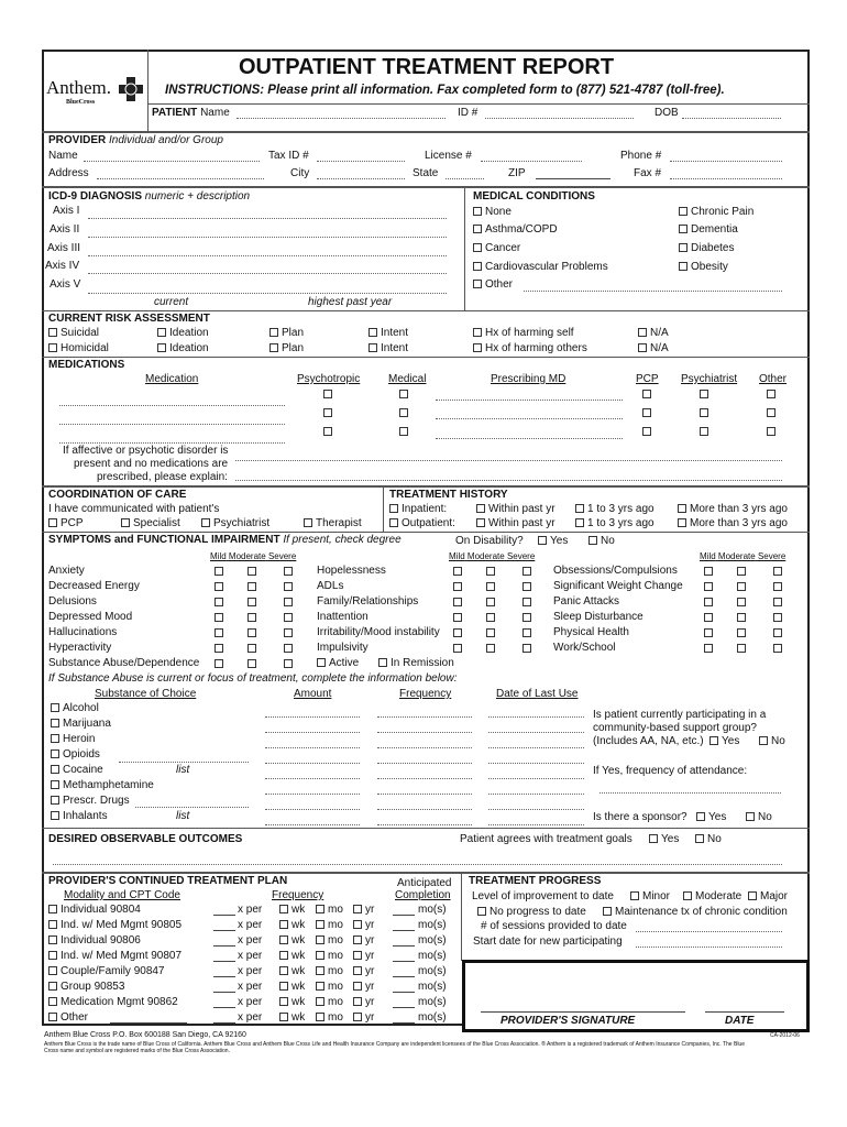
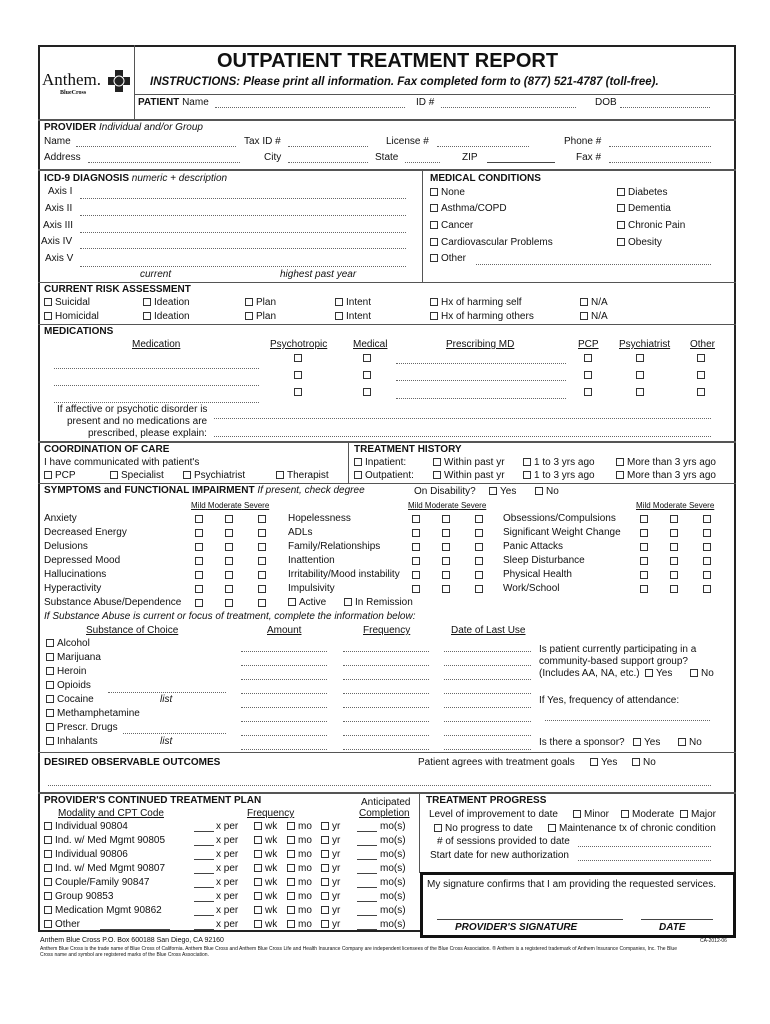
  Anthem.
  OUTPATIENT TREATMENT REPORT
  INSTRUCTIONS: Please print all information. Fax completed form to (877) 521-4787 (toll-free).
  PATIENT Name
  ID #
  DOB
  PROVIDER Individual and/or Group
  Name
  Tax ID #
  License #
  Phone #
  Address
  City
  State
  ZIP
  Fax #
  ICD-9 DIAGNOSIS numeric + description
  Axis I
  Axis II
  Axis III
  Axis IV
  Axis V
  current
  highest past year
  MEDICAL CONDITIONS
  None
  Asthma/COPD
  Cancer
  Cardiovascular Problems
  Other
- Chronic Pain
+ Diabetes
  Dementia
- Diabetes
+ Chronic Pain
  Obesity
  CURRENT RISK ASSESSMENT
  Suicidal
  Ideation
  Plan
  Intent
  Hx of harming self
  N/A
  Homicidal
  Ideation
  Plan
  Intent
  Hx of harming others
  N/A
  MEDICATIONS
  Medication
  Psychotropic
  Medical
  Prescribing MD
  PCP
  Psychiatrist
  Other
  If affective or psychotic disorder is
  present and no medications are
  prescribed, please explain:
  COORDINATION OF CARE
  I have communicated with patient's
  PCP
  Specialist
  Psychiatrist
  Therapist
  TREATMENT HISTORY
  Inpatient:
  Within past yr
  1 to 3 yrs ago
  More than 3 yrs ago
  Outpatient:
  Within past yr
  1 to 3 yrs ago
  More than 3 yrs ago
  SYMPTOMS and FUNCTIONAL IMPAIRMENT If present, check degree
  On Disability?
  Yes
  No
  Mild Moderate Severe
  Mild Moderate Severe
  Mild Moderate Severe
  Anxiety
  Decreased Energy
  Delusions
  Depressed Mood
  Hallucinations
  Hyperactivity
  Substance Abuse/Dependence
  Hopelessness
  ADLs
  Family/Relationships
  Inattention
  Irritability/Mood instability
  Impulsivity
  Active
  In Remission
  Obsessions/Compulsions
  Significant Weight Change
  Panic Attacks
  Sleep Disturbance
  Physical Health
  Work/School
  If Substance Abuse is current or focus of treatment, complete the information below:
  Substance of Choice
  Amount
  Frequency
  Date of Last Use
  Alcohol
  Marijuana
  Heroin
  Opioids
  Cocaine
  Methamphetamine
  Prescr. Drugs
  Inhalants
  list
  list
  Is patient currently participating in a
  community-based support group?
  (Includes AA, NA, etc.)
  Yes
  No
  If Yes, frequency of attendance:
  Is there a sponsor?
  Yes
  No
  DESIRED OBSERVABLE OUTCOMES
  Patient agrees with treatment goals
  Yes
  No
  PROVIDER'S CONTINUED TREATMENT PLAN
  Anticipated
  Modality and CPT Code
  Frequency
  Completion
  Individual 90804
  x per
  wk
  mo
  yr
  mo(s)
  Ind. w/ Med Mgmt 90805
  x per
  wk
  mo
  yr
  mo(s)
  Individual 90806
  x per
  wk
  mo
  yr
  mo(s)
  Ind. w/ Med Mgmt 90807
  x per
  wk
  mo
  yr
  mo(s)
  Couple/Family 90847
  x per
  wk
  mo
  yr
  mo(s)
  Group 90853
  x per
  wk
  mo
  yr
  mo(s)
  Medication Mgmt 90862
  x per
  wk
  mo
  yr
  mo(s)
  Other
  x per
  wk
  mo
  yr
  mo(s)
  TREATMENT PROGRESS
  Level of improvement to date
  Minor
  Moderate
  Major
  No progress to date
  Maintenance tx of chronic condition
  # of sessions provided to date
- Start date for new participating
+ Start date for new authorization
+ My signature confirms that I am providing the requested services.
  PROVIDER'S SIGNATURE
  DATE
